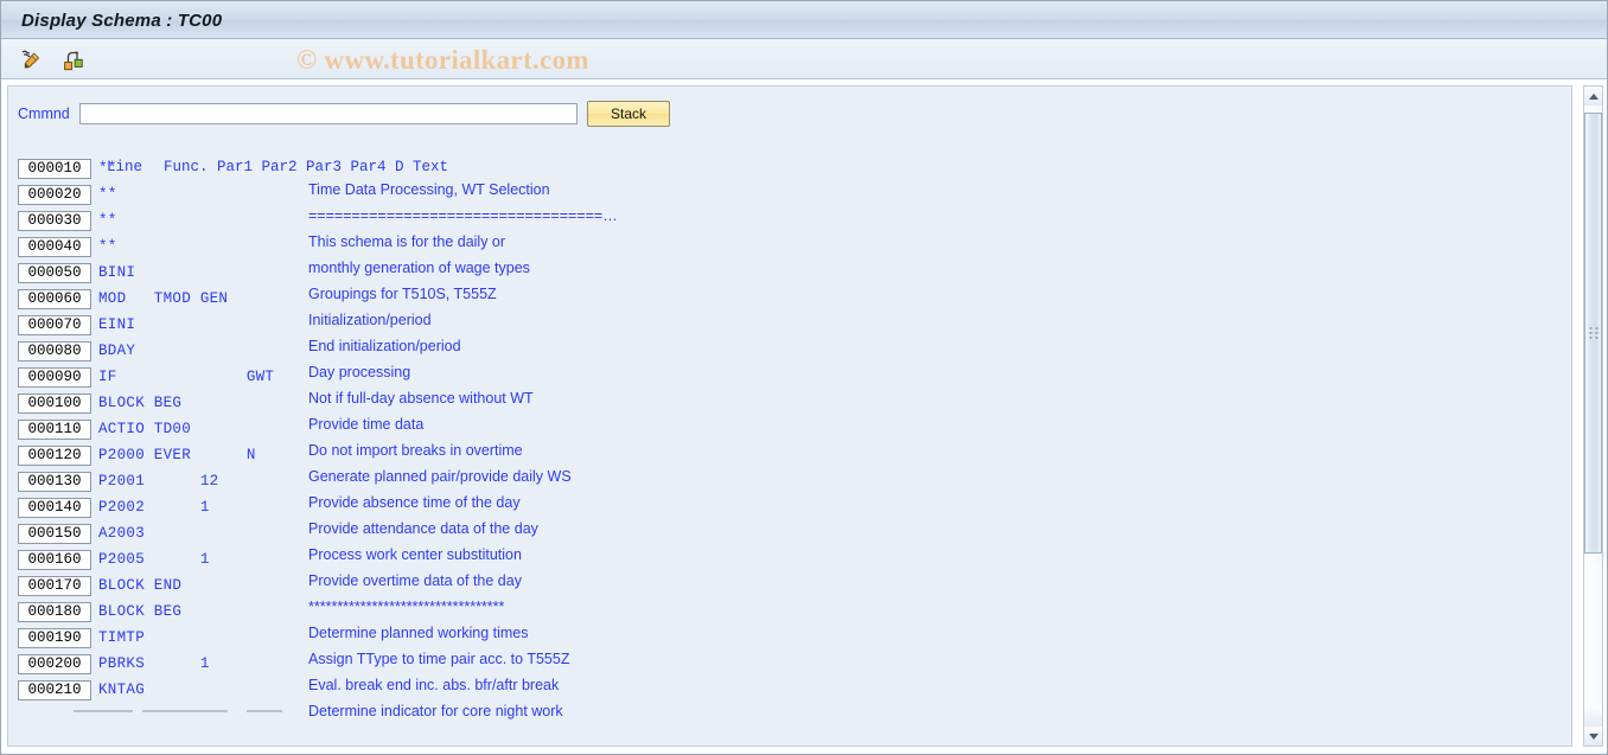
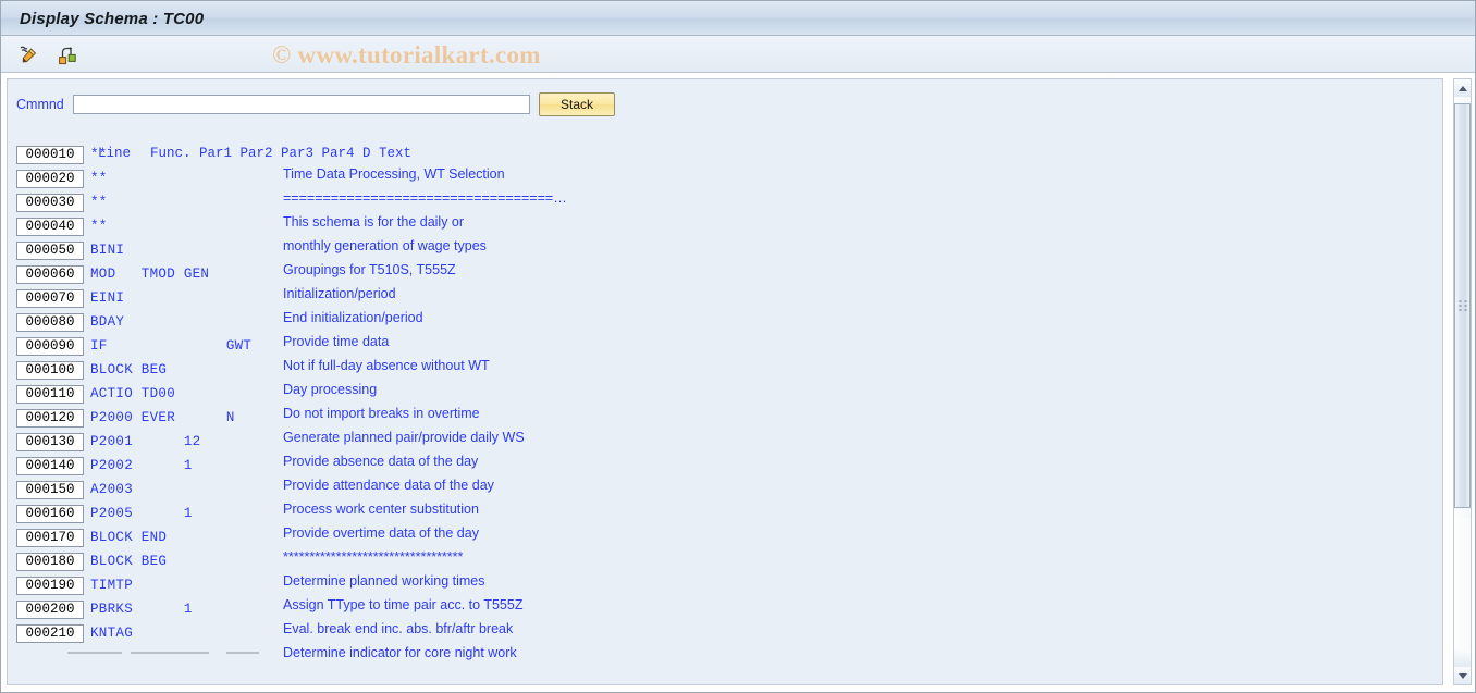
  Display Schema : TC00
  © www.tutorialkart.com
  Cmmnd
  Stack
  Line Func. Par1 Par2 Par3 Par4 D Text
  000010
  **
  Time Data Processing, WT Selection
  000020
  **
  ==================================…
  000030
  **
  This schema is for the daily or
  000040
  **
  monthly generation of wage types
  000050
  BINI
  Groupings for T510S, T555Z
  000060
  MOD TMOD GEN
  Initialization/period
  000070
  EINI
  End initialization/period
  000080
  BDAY
- Day processing
+ Provide time data
  000090
  IF GWT
  Not if full-day absence without WT
  000100
  BLOCK BEG
- Provide time data
+ Day processing
  000110
  ACTIO TD00
  Do not import breaks in overtime
  000120
  P2000 EVER N
  Generate planned pair/provide daily WS
  000130
  P2001 12
- Provide absence time of the day
+ Provide absence data of the day
  000140
  P2002 1
  Provide attendance data of the day
  000150
  A2003
  Process work center substitution
  000160
  P2005 1
  Provide overtime data of the day
  000170
  BLOCK END
  **********************************
  000180
  BLOCK BEG
  Determine planned working times
  000190
  TIMTP
  Assign TType to time pair acc. to T555Z
  000200
  PBRKS 1
  Eval. break end inc. abs. bfr/aftr break
  000210
  KNTAG
  Determine indicator for core night work
